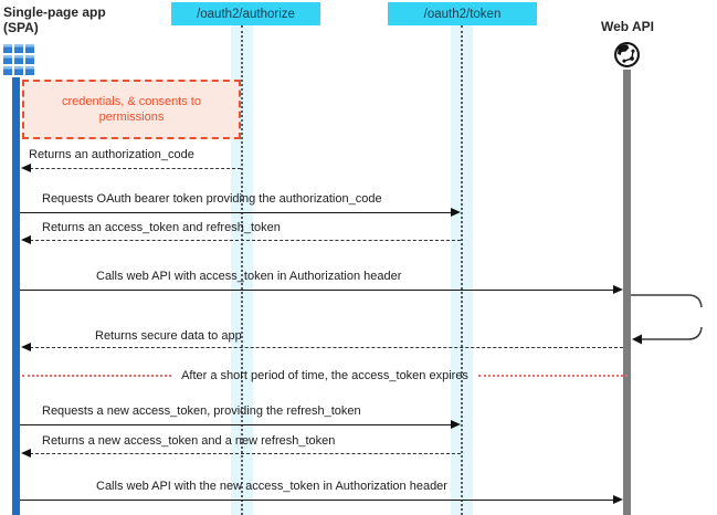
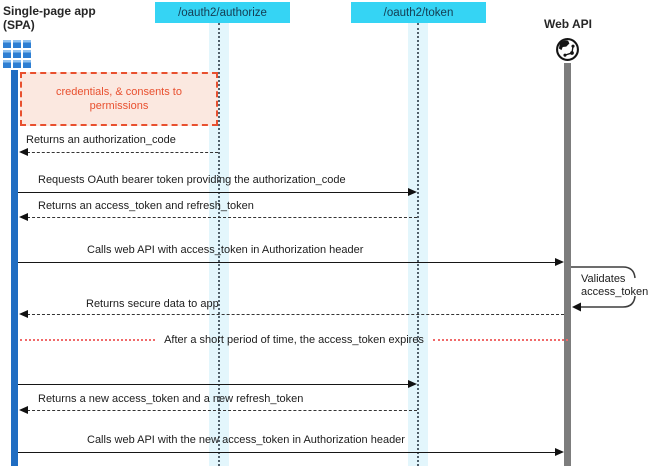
  /oauth2/authorize
  /oauth2/token
  Single-page app
  (SPA)
  Web API
  credentials, & consents to
  permissions
  Returns an authorization_code
  Requests OAuth bearer token providing the authorization_code
  Returns an access_token and refresh_token
  Calls web API with access_token in Authorization header
+ Validates
+ access_token
  Returns secure data to app
  After a short period of time, the access_token expires
- Requests a new access_token, providing the refresh_token
  Returns a new access_token and a new refresh_token
  Calls web API with the new access_token in Authorization header
